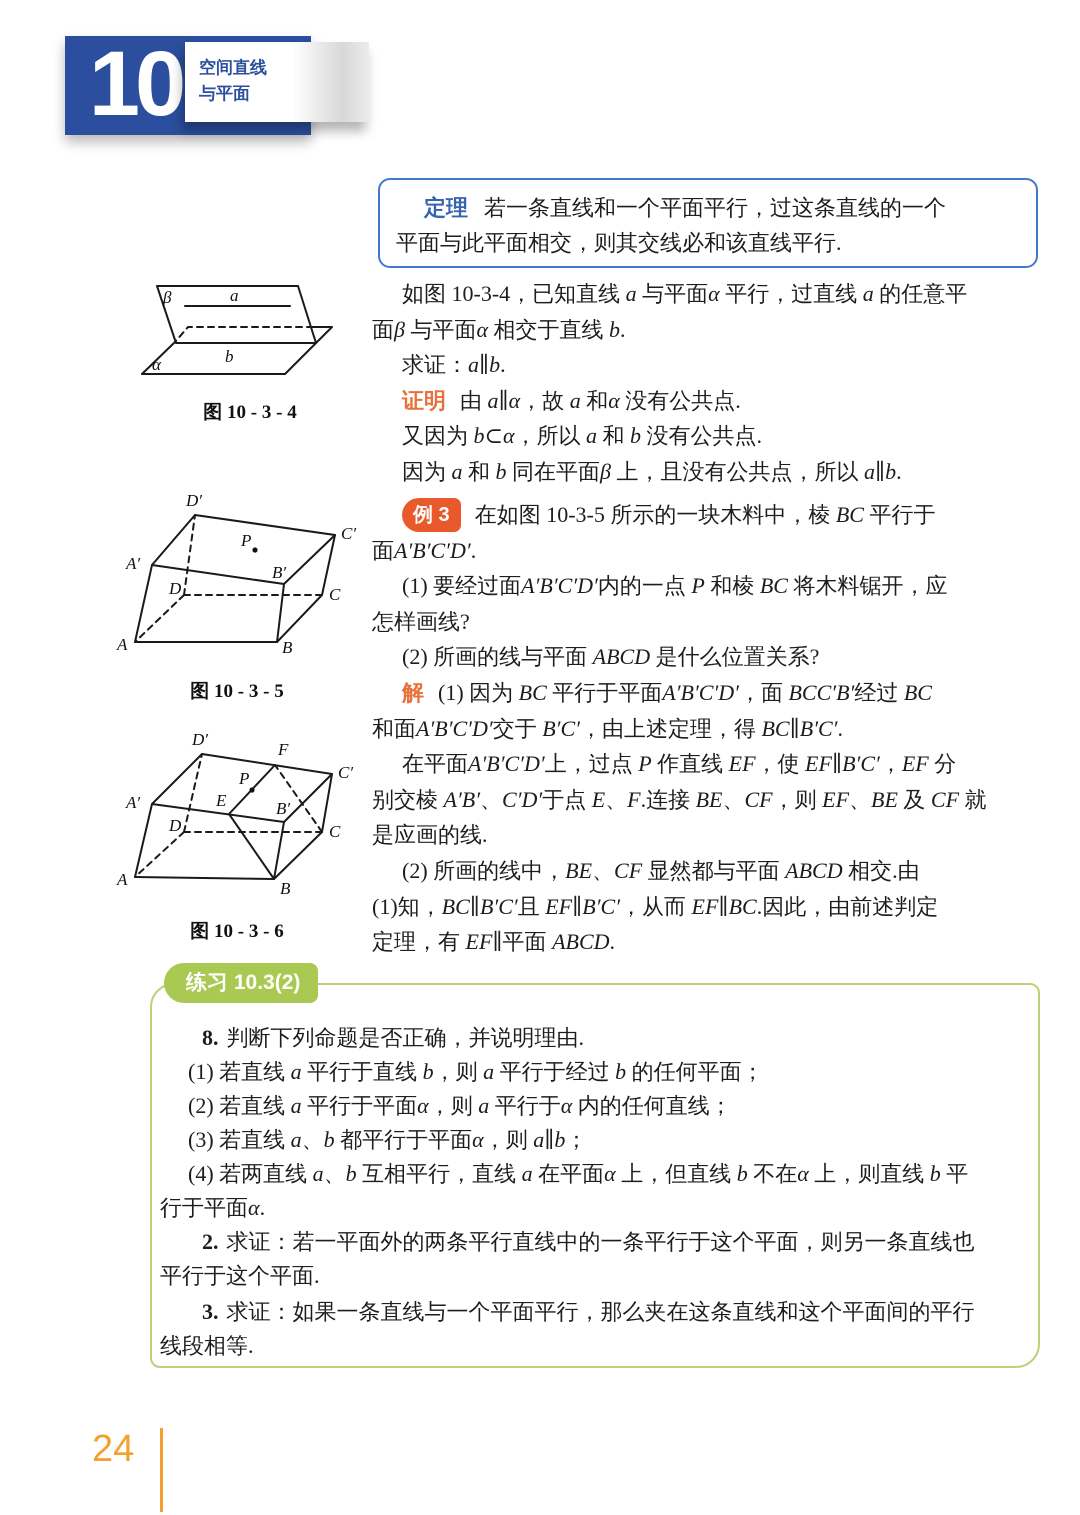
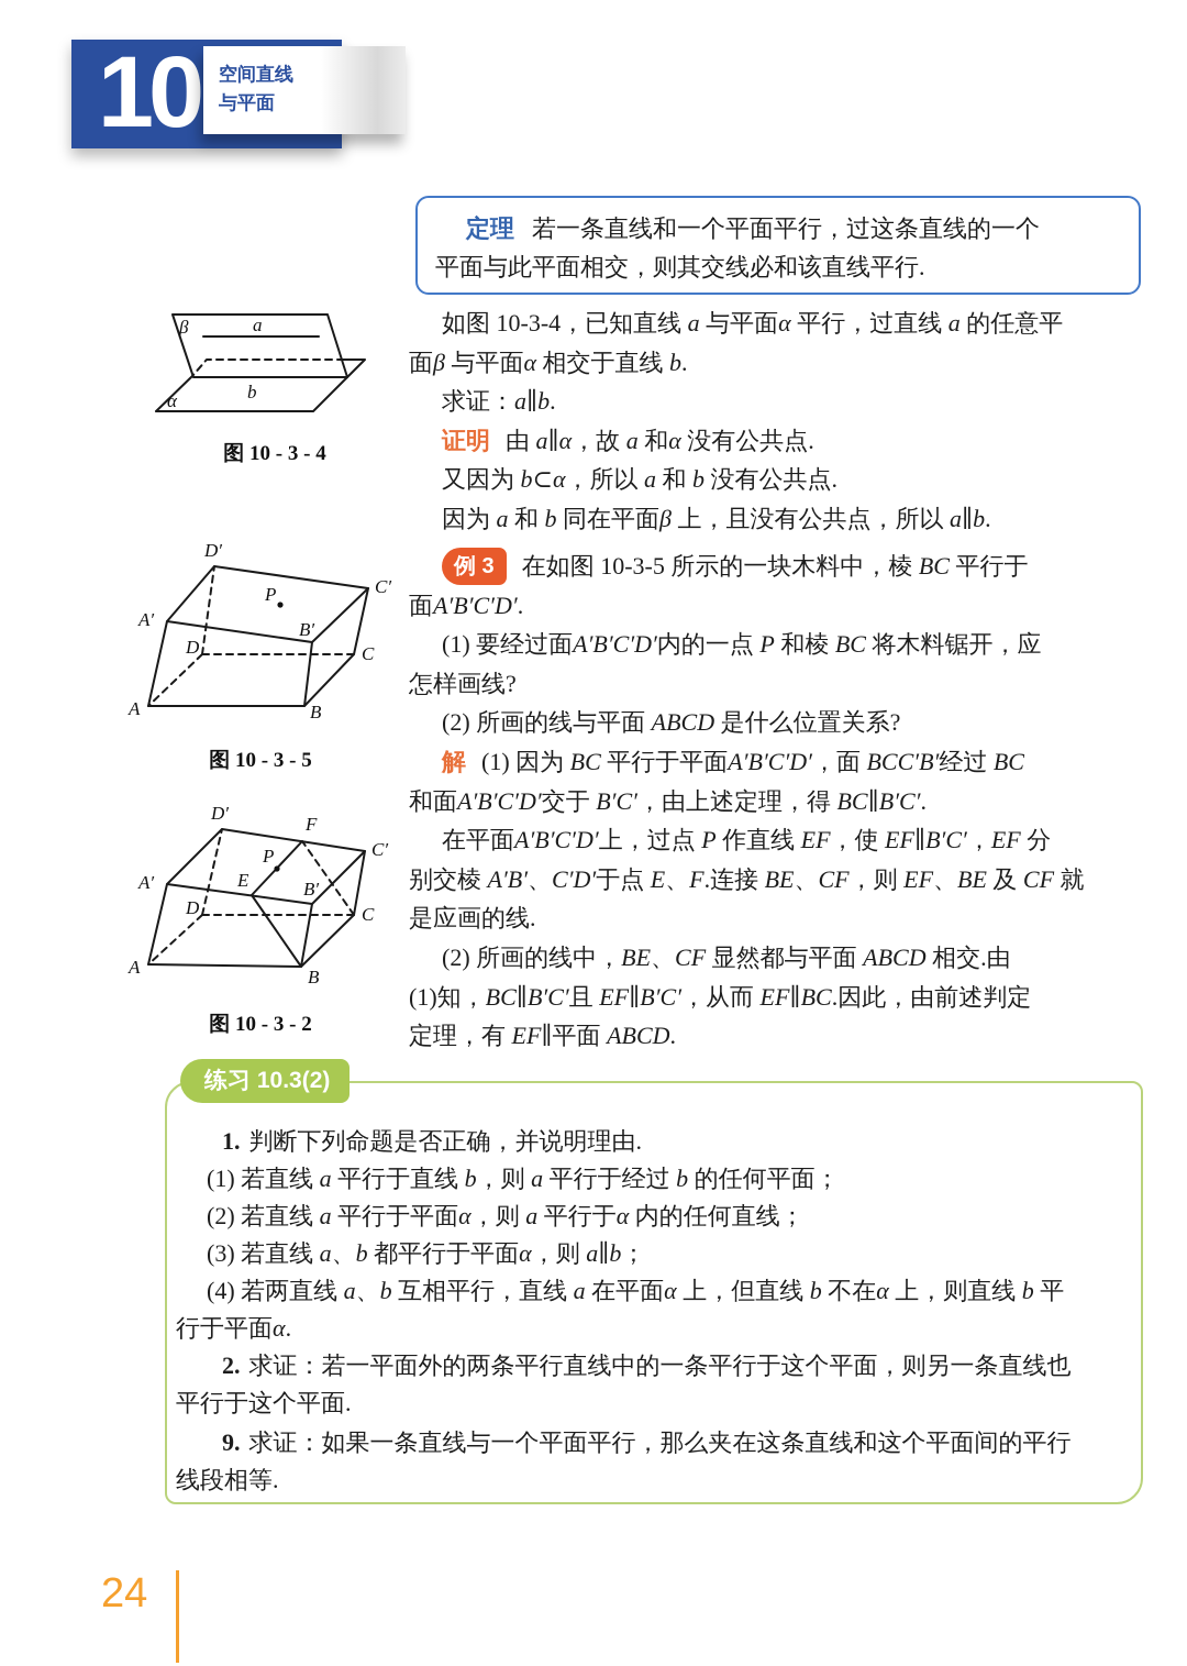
  10
  空间直线
  与平面
  定理 若一条直线和一个平面平行，过这条直线的一个
  平面与此平面相交，则其交线必和该直线平行.
  β
  a
  α
  b
  图 10 - 3 - 4
  D′
  C′
  A′
  B′
  P
  D
  C
  A
  B
  图 10 - 3 - 5
  D′
  F
  C′
  A′
  E
  B′
  P
  D
  C
  A
  B
- 图 10 - 3 - 6
+ 图 10 - 3 - 2
  如图 10-3-4，已知直线 a 与平面α 平行，过直线 a 的任意平
  面β 与平面α 相交于直线 b.
  求证：a∥b.
  证明 由 a∥α，故 a 和α 没有公共点.
  又因为 b⊂α，所以 a 和 b 没有公共点.
  因为 a 和 b 同在平面β 上，且没有公共点，所以 a∥b.
  例 3 在如图 10-3-5 所示的一块木料中，棱 BC 平行于
  面A′B′C′D′.
  (1) 要经过面A′B′C′D′内的一点 P 和棱 BC 将木料锯开，应
  怎样画线?
  (2) 所画的线与平面 ABCD 是什么位置关系?
  解 (1) 因为 BC 平行于平面A′B′C′D′，面 BCC′B′经过 BC
  和面A′B′C′D′交于 B′C′，由上述定理，得 BC∥B′C′.
  在平面A′B′C′D′上，过点 P 作直线 EF，使 EF∥B′C′，EF 分
  别交棱 A′B′、C′D′于点 E、F.连接 BE、CF，则 EF、BE 及 CF 就
  是应画的线.
  (2) 所画的线中，BE、CF 显然都与平面 ABCD 相交.由
  (1)知，BC∥B′C′且 EF∥B′C′，从而 EF∥BC.因此，由前述判定
  定理，有 EF∥平面 ABCD.
  练习 10.3(2)
- 8. 判断下列命题是否正确，并说明理由.
+ 1. 判断下列命题是否正确，并说明理由.
  (1) 若直线 a 平行于直线 b，则 a 平行于经过 b 的任何平面；
  (2) 若直线 a 平行于平面α，则 a 平行于α 内的任何直线；
  (3) 若直线 a、b 都平行于平面α，则 a∥b；
  (4) 若两直线 a、b 互相平行，直线 a 在平面α 上，但直线 b 不在α 上，则直线 b 平
  行于平面α.
  2. 求证：若一平面外的两条平行直线中的一条平行于这个平面，则另一条直线也
  平行于这个平面.
- 3. 求证：如果一条直线与一个平面平行，那么夹在这条直线和这个平面间的平行
+ 9. 求证：如果一条直线与一个平面平行，那么夹在这条直线和这个平面间的平行
  线段相等.
  24
